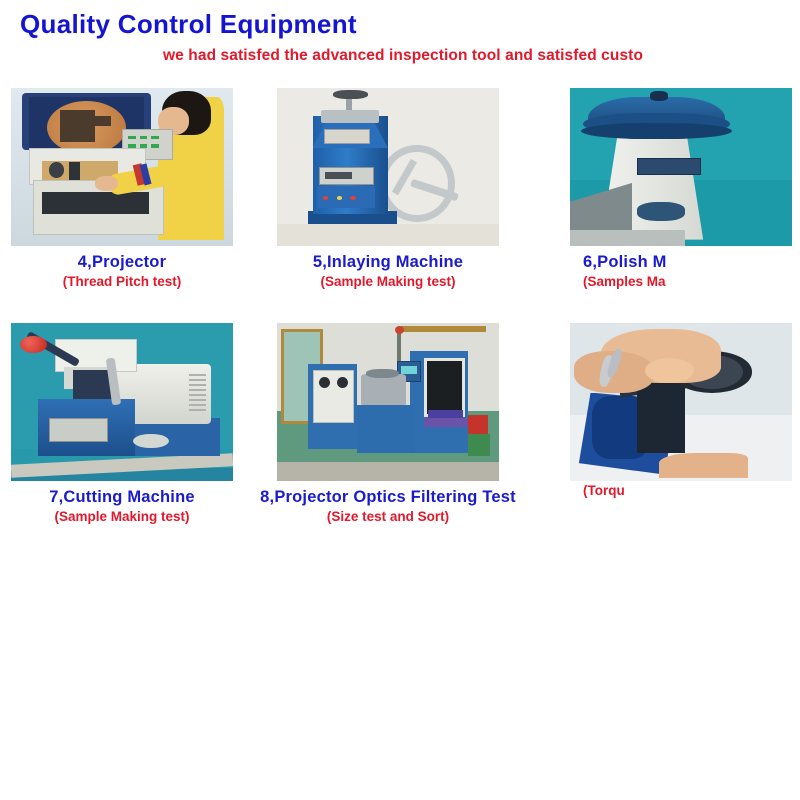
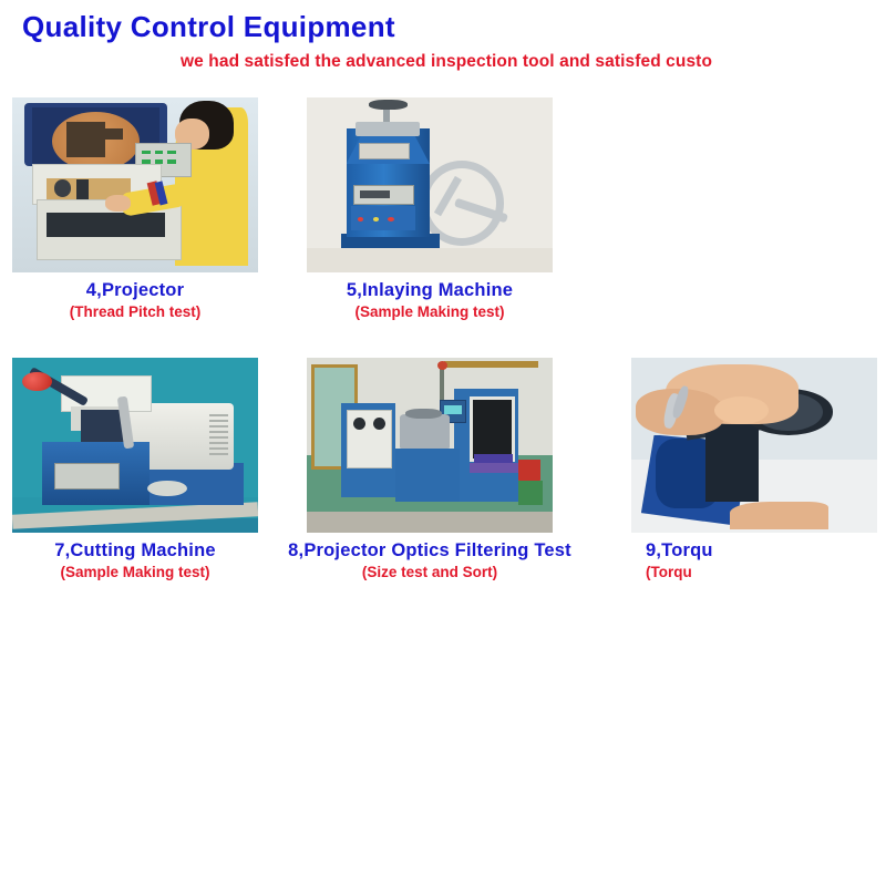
  Quality Control Equipment
  we had satisfed the advanced inspection tool and satisfed custo
  4,Projector
  (Thread Pitch test)
  5,Inlaying Machine
  (Sample Making test)
- 6,Polish M
- (Samples Ma
  7,Cutting Machine
  (Sample Making test)
  8,Projector Optics Filtering Test
  (Size test and Sort)
+ 9,Torqu
  (Torqu
